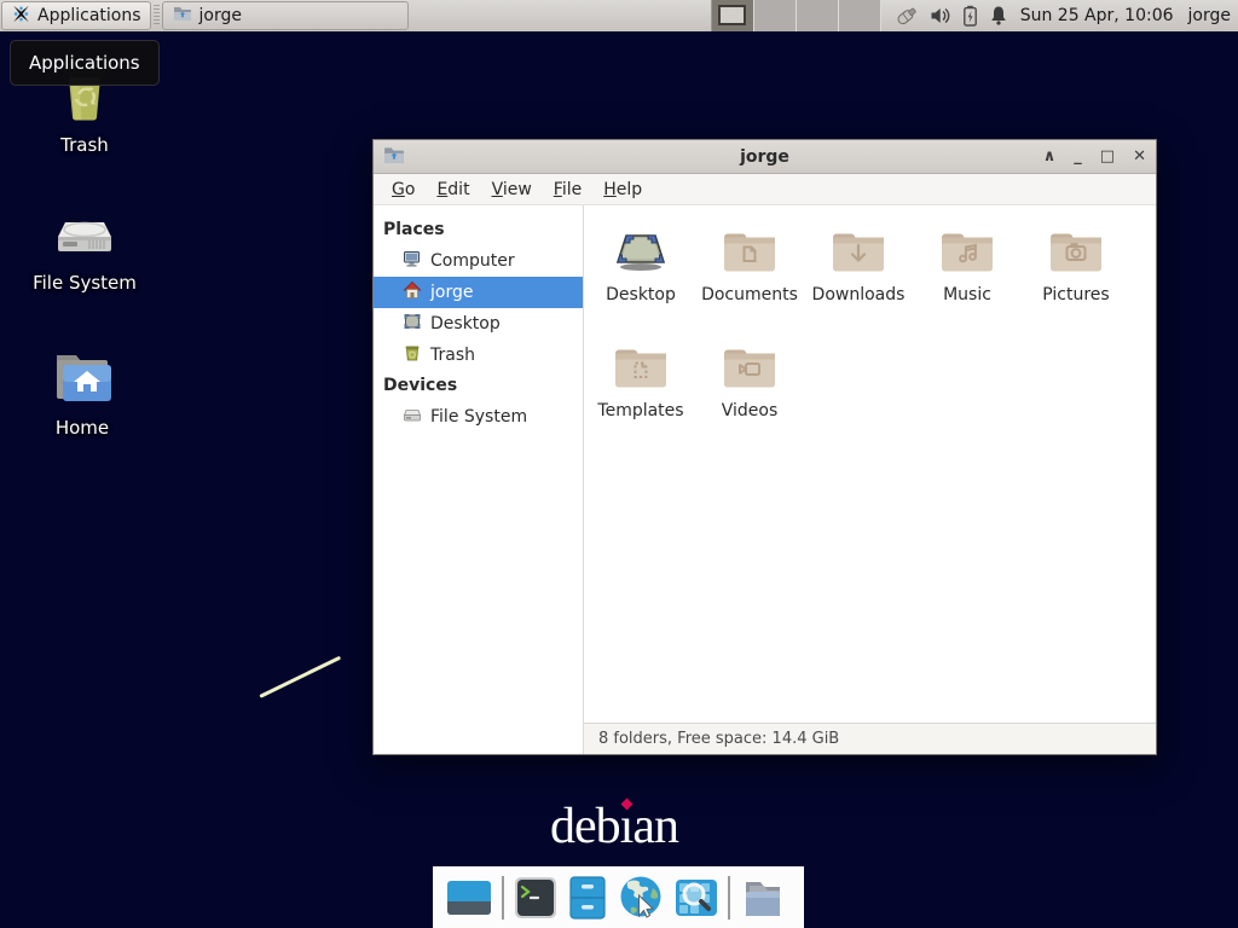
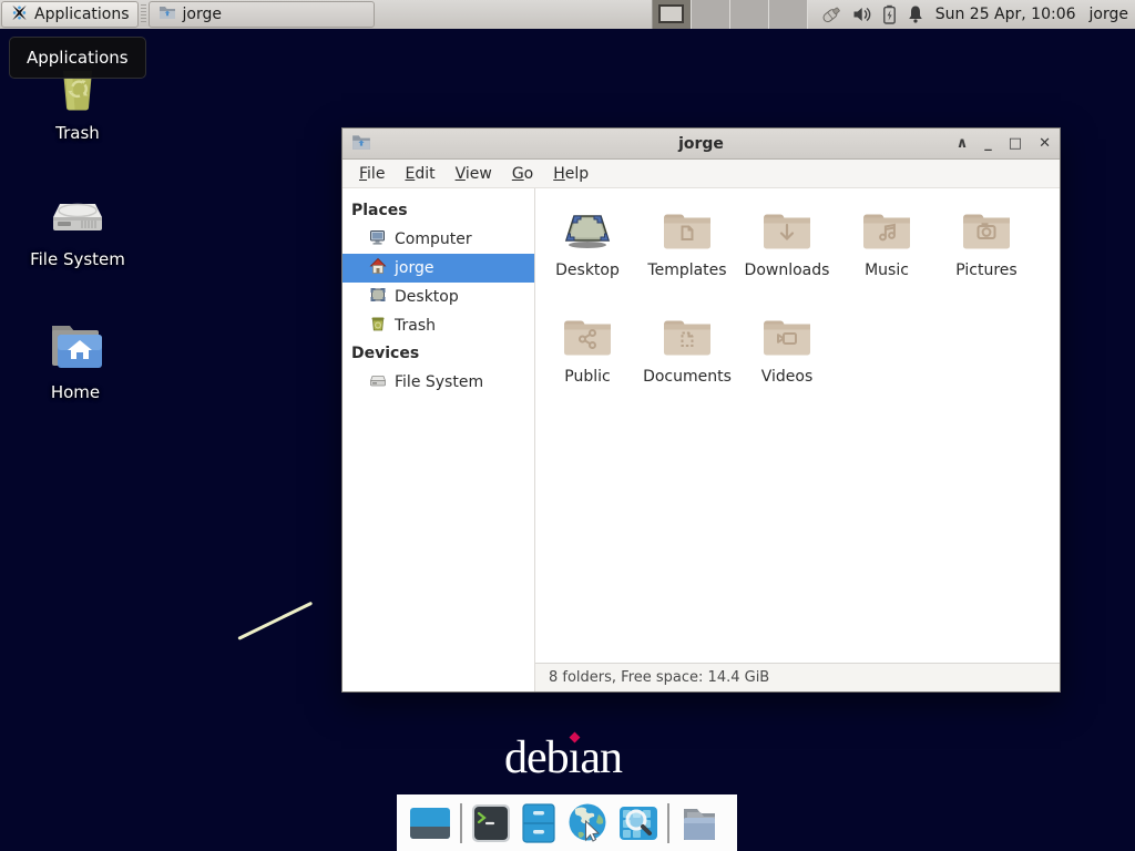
  Applications
  jorge
  Sun 25 Apr, 10:06
  jorge
  Applications
  Trash
  File System
  Home
  jorge
  ∧
  _
  □
  ✕
- Go
+ File
  Edit
  View
- File
+ Go
  Help
  Places
  Computer
  jorge
  Desktop
  Trash
  Devices
  File System
  Desktop
- Documents
+ Templates
  Downloads
  Music
  Pictures
+ Public
- Templates
+ Documents
  Videos
  8 folders, Free space: 14.4 GiB
  debıan
